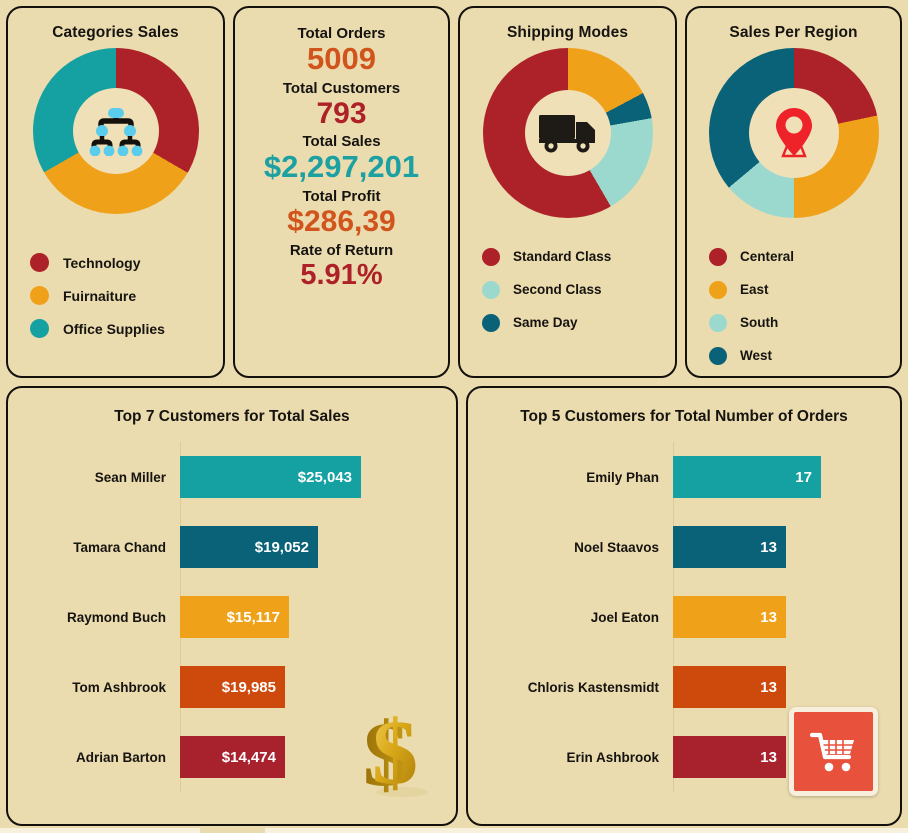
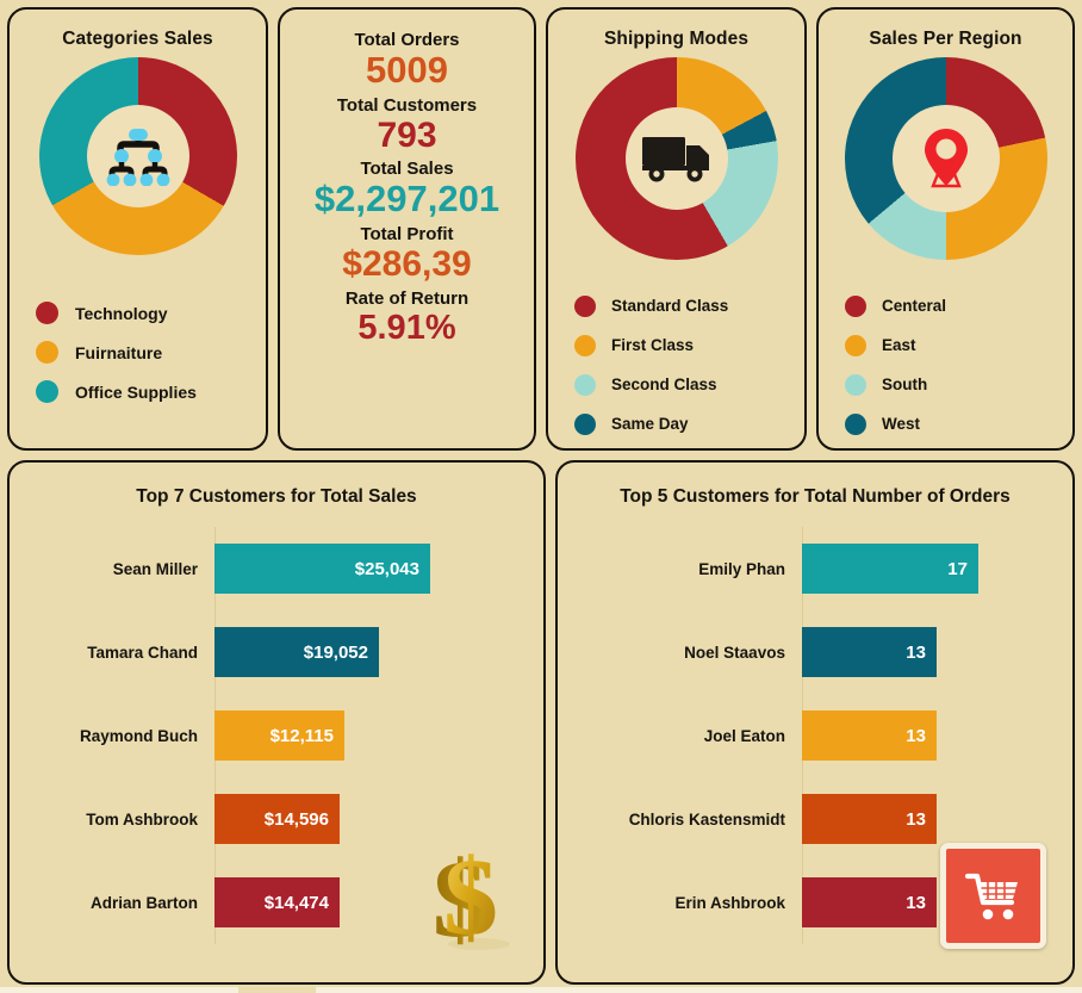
  Categories Sales
  Technology
  Fuirnaiture
  Office Supplies
  Total Orders
  5009
  Total Customers
  793
  Total Sales
  $2,297,201
  Total Profit
  $286,39
  Rate of Return
  5.91%
  Shipping Modes
  Standard Class
+ First Class
  Second Class
  Same Day
  Sales Per Region
  Centeral
  East
  South
  West
  Top 7 Customers for Total Sales
  Sean Miller
  $25,043
  Tamara Chand
  $19,052
  Raymond Buch
- $15,117
+ $12,115
  Tom Ashbrook
- $19,985
+ $14,596
  Adrian Barton
  $14,474
  $
  Top 5 Customers for Total Number of Orders
  Emily Phan
  17
  Noel Staavos
  13
  Joel Eaton
  13
  Chloris Kastensmidt
  13
  Erin Ashbrook
  13
